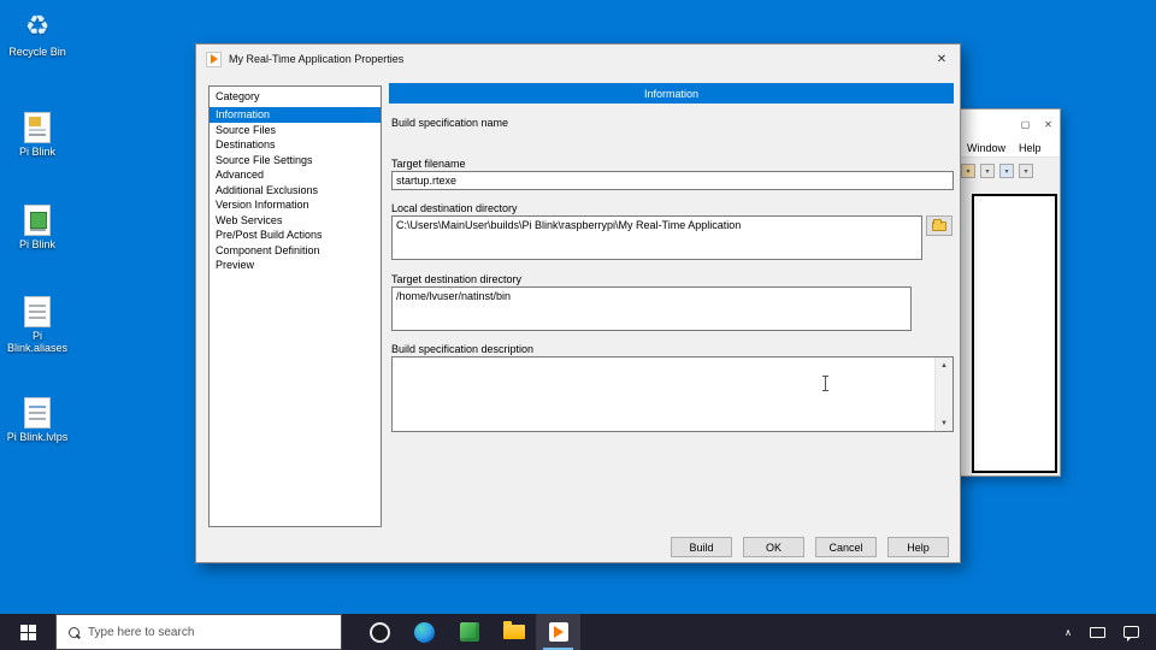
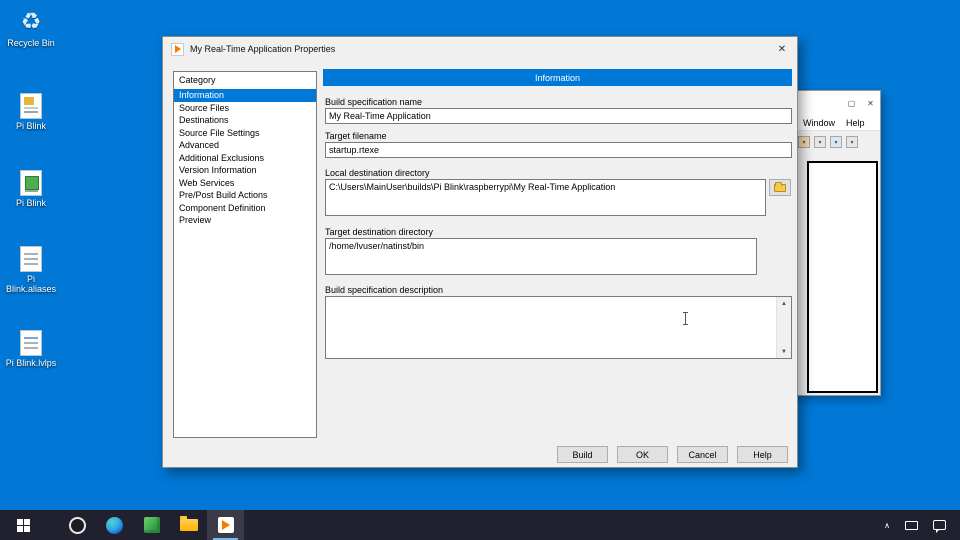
  ♻
  Recycle Bin
  Pi Blink
  Pi Blink
  Pi Blink.aliases
  Pi Blink.lvlps
  ▢
  ✕
  Window
  Help
  My Real-Time Application Properties
  ✕
  Category
  Information
  Source Files
  Destinations
  Source File Settings
  Advanced
  Additional Exclusions
  Version Information
  Web Services
  Pre/Post Build Actions
  Component Definition
  Preview
  Information
  Build specification name
+ My Real-Time Application
  Target filename
  startup.rtexe
  Local destination directory
  C:\Users\MainUser\builds\Pi Blink\raspberrypi\My Real-Time Application
  Target destination directory
  /home/lvuser/natinst/bin
  Build specification description
  Build
  OK
  Cancel
  Help
- Type here to search
  ∧
